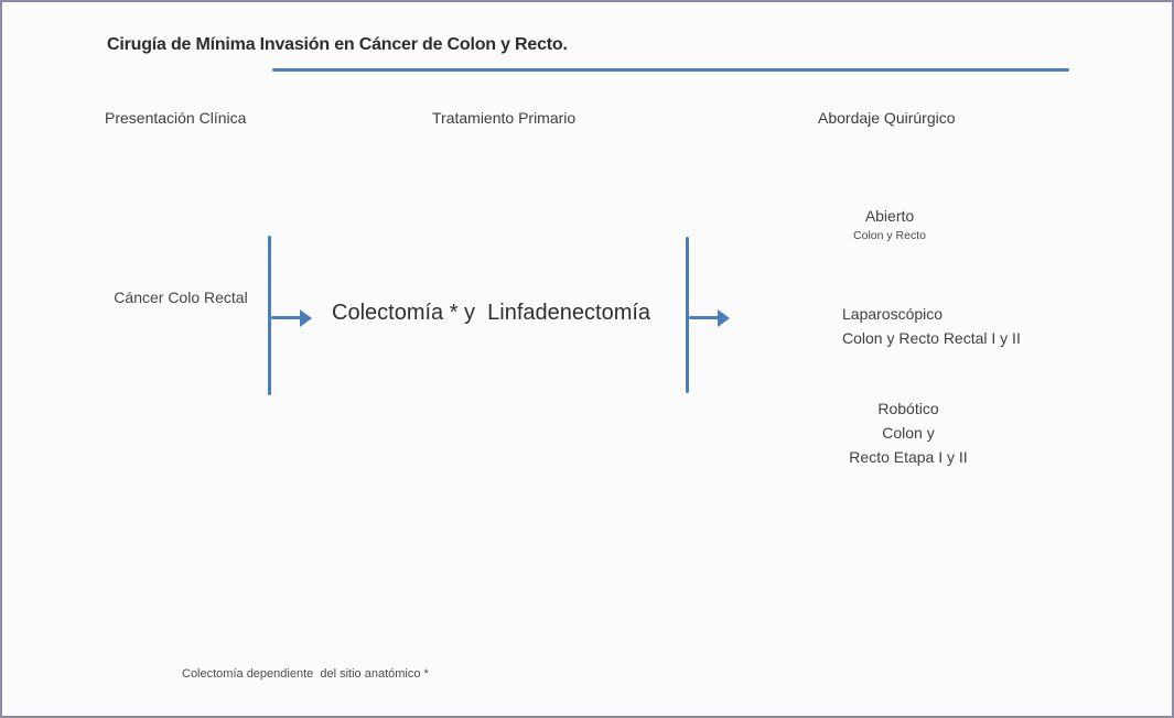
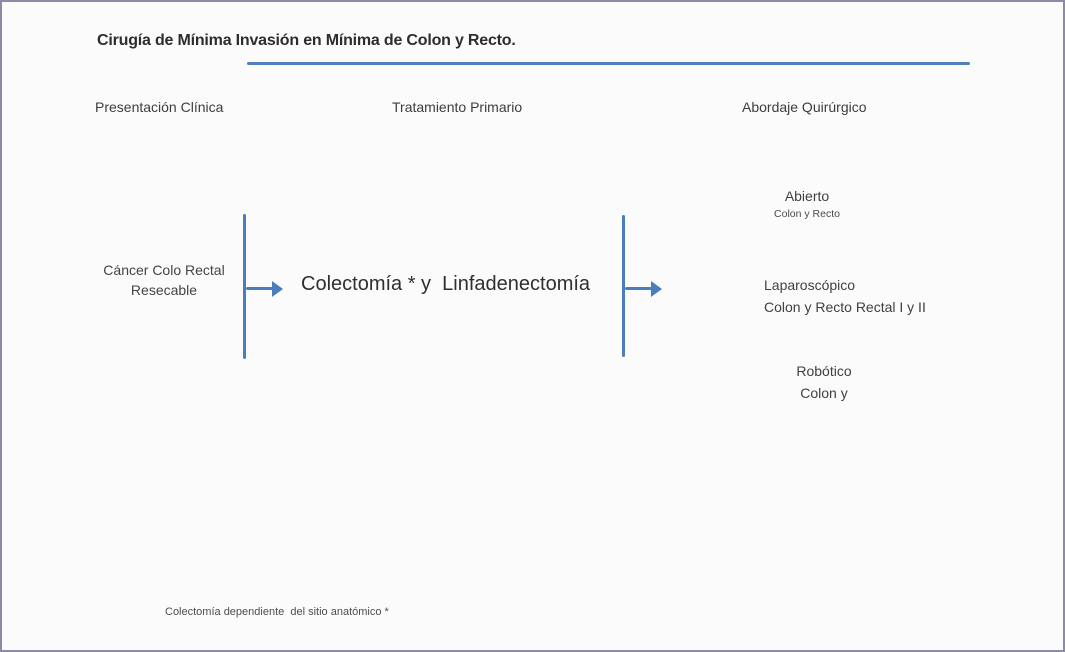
- Cirugía de Mínima Invasión en Cáncer de Colon y Recto.
+ Cirugía de Mínima Invasión en Mínima de Colon y Recto.
  Presentación Clínica
  Tratamiento Primario
  Abordaje Quirúrgico
  Cáncer Colo Rectal
+ Resecable
  Colectomía * y Linfadenectomía
  Abierto
  Colon y Recto
  Laparoscópico
  Colon y Recto Rectal I y II
  Robótico
  Colon y
- Recto Etapa I y II
  Colectomía dependiente del sitio anatómico *
